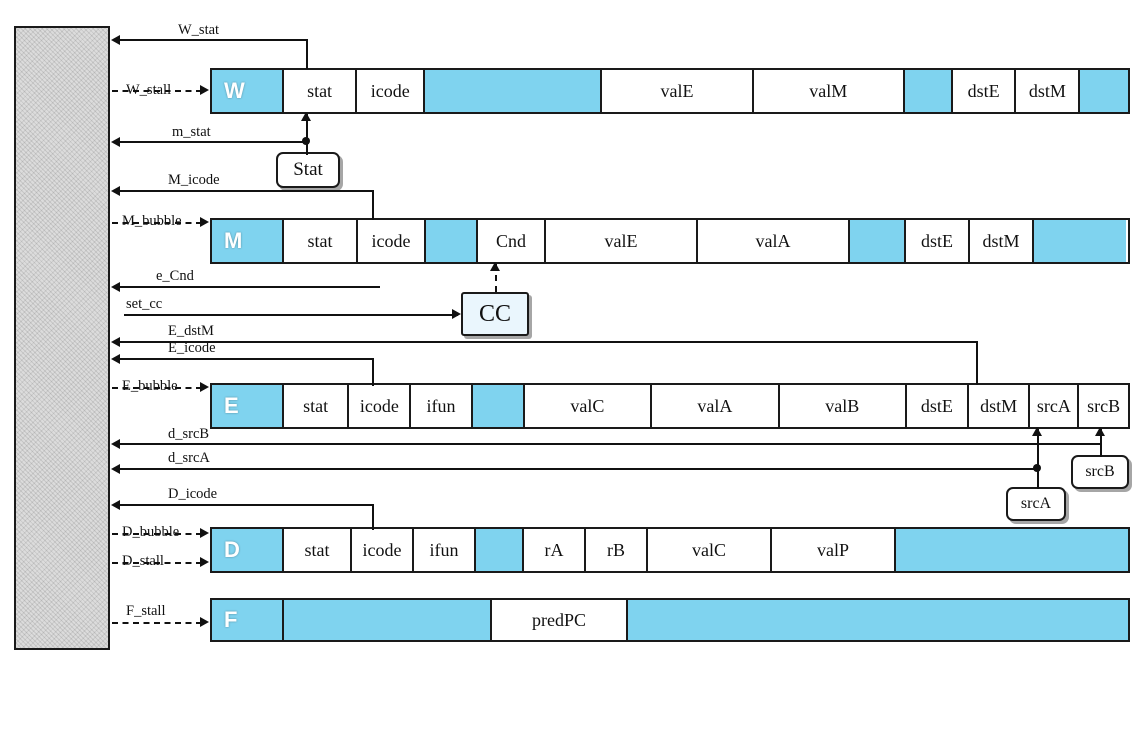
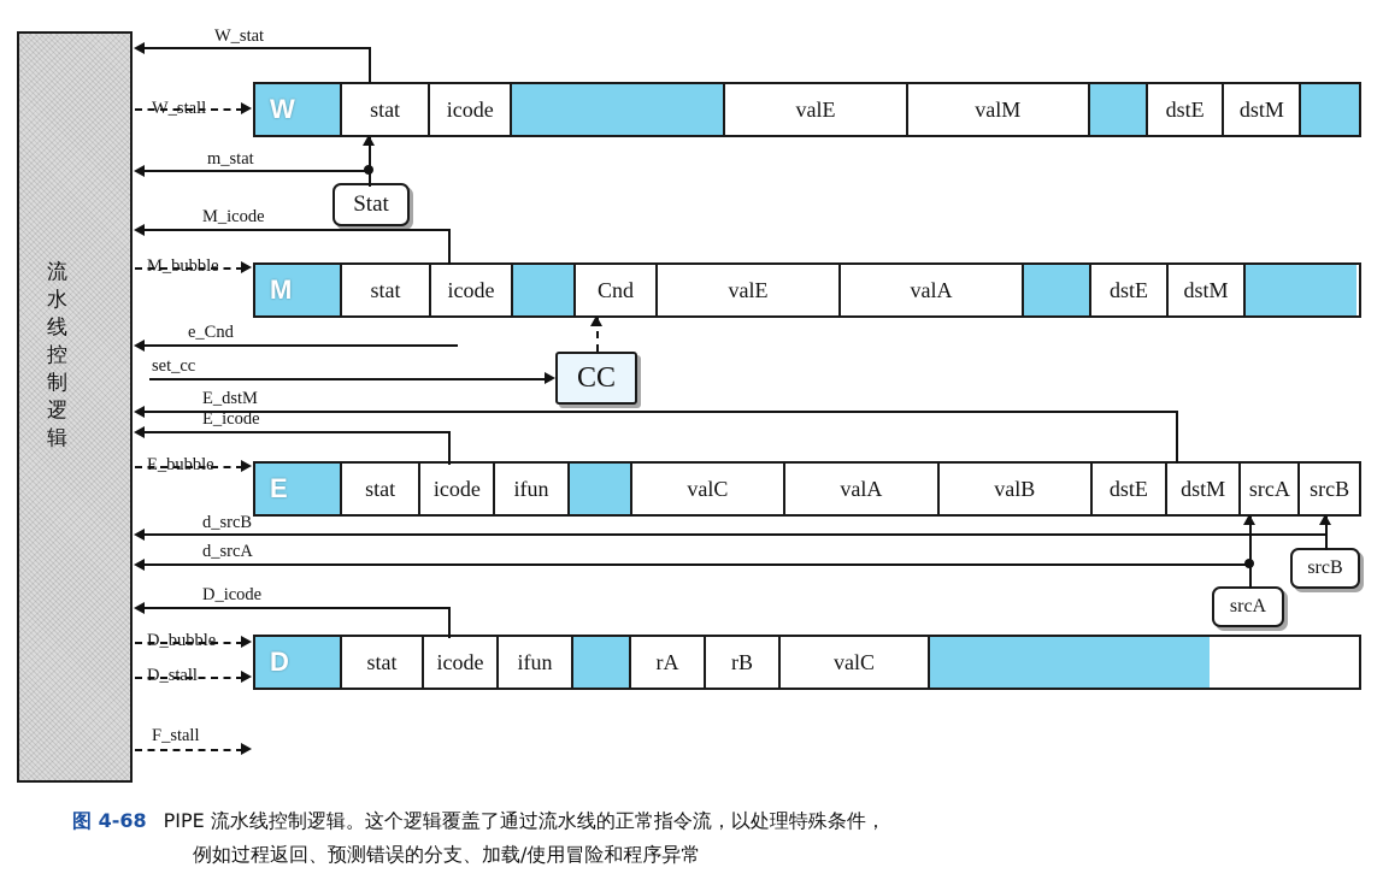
+ 流
+ 水
+ 线
+ 控
+ 制
+ 逻
+ 辑
  W
  stat
  icode
  valE
  valM
  dstE
  dstM
  M
  stat
  icode
  Cnd
  valE
  valA
  dstE
  dstM
  E
  stat
  icode
  ifun
  valC
  valA
  valB
  dstE
  dstM
  srcA
  srcB
  D
  stat
  icode
  ifun
  rA
  rB
  valC
- valP
- F
- predPC
  Stat
  CC
  srcA
  srcB
  W_stat
  W_stall
  m_stat
  M_icode
  M_bubble
  e_Cnd
  set_cc
  E_dstM
  E_icode
  E_bubble
  d_srcB
  d_srcA
  D_icode
  D_bubble
  D_stall
  F_stall
+ 图 4-68 PIPE 流水线控制逻辑。这个逻辑覆盖了通过流水线的正常指令流，以处理特殊条件，
+ 例如过程返回、预测错误的分支、加载/使用冒险和程序异常
